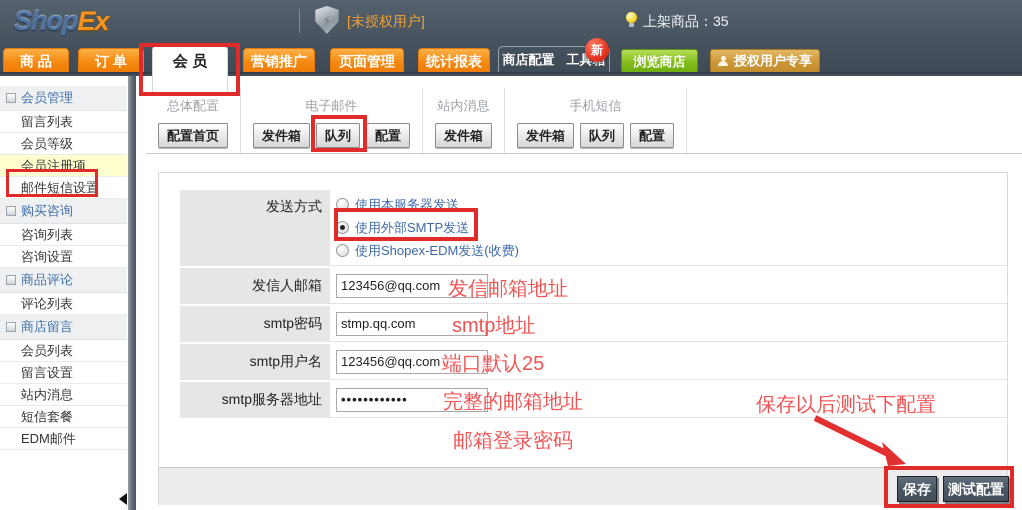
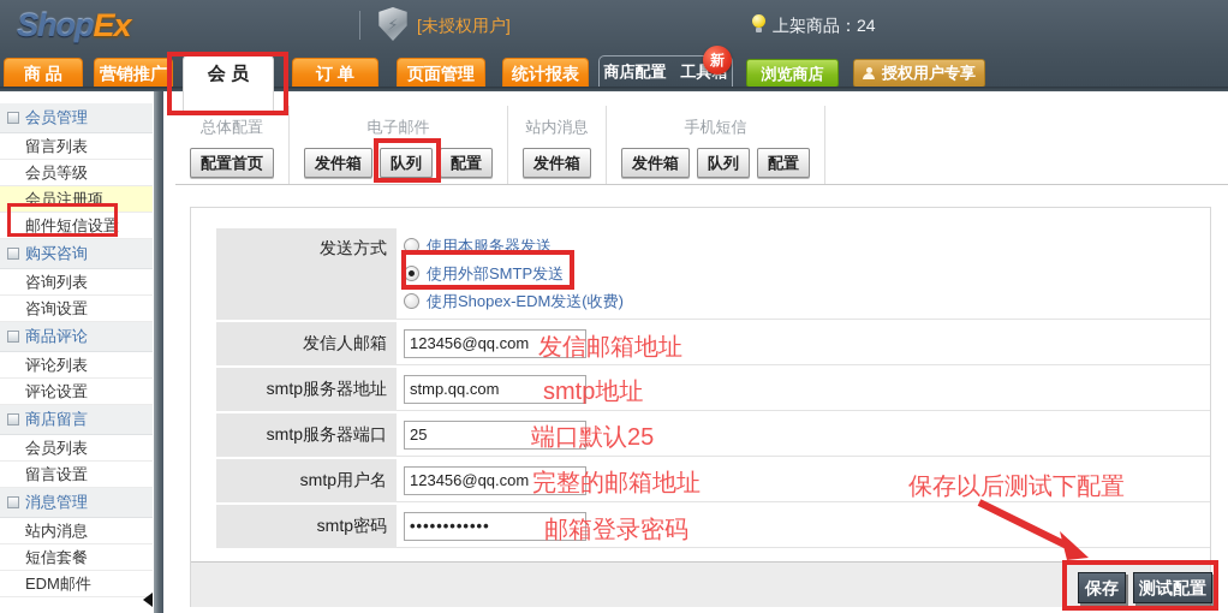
  ShopEx
  ⚡
  [未授权用户]
- 上架商品：35
+ 上架商品：24
  商 品
- 订 单
+ 营销推广
  会 员
- 营销推广
+ 订 单
  页面管理
  统计报表
  商店配置
  新
  浏览商店
  授权用户专享
  会员管理
  留言列表
  会员等级
  会员注册项
  邮件短信设置
  购买咨询
  咨询列表
  咨询设置
  商品评论
  评论列表
+ 评论设置
  商店留言
  会员列表
  留言设置
+ 消息管理
  站内消息
  短信套餐
  EDM邮件
  总体配置
  配置首页
  电子邮件
  发件箱
  队列
  配置
  站内消息
  发件箱
  手机短信
  发件箱
  队列
  配置
  发送方式
  使用本服务器发送
  使用外部SMTP发送
  使用Shopex-EDM发送(收费)
  发信人邮箱
  123456@qq.com
- smtp密码
+ smtp服务器地址
  stmp.qq.com
+ smtp服务器端口
+ 25
  smtp用户名
  123456@qq.com
- smtp服务器地址
+ smtp密码
  ••••••••••••
  保存
  测试配置
  发信邮箱地址
  smtp地址
  端口默认25
  完整的邮箱地址
  邮箱登录密码
  保存以后测试下配置
